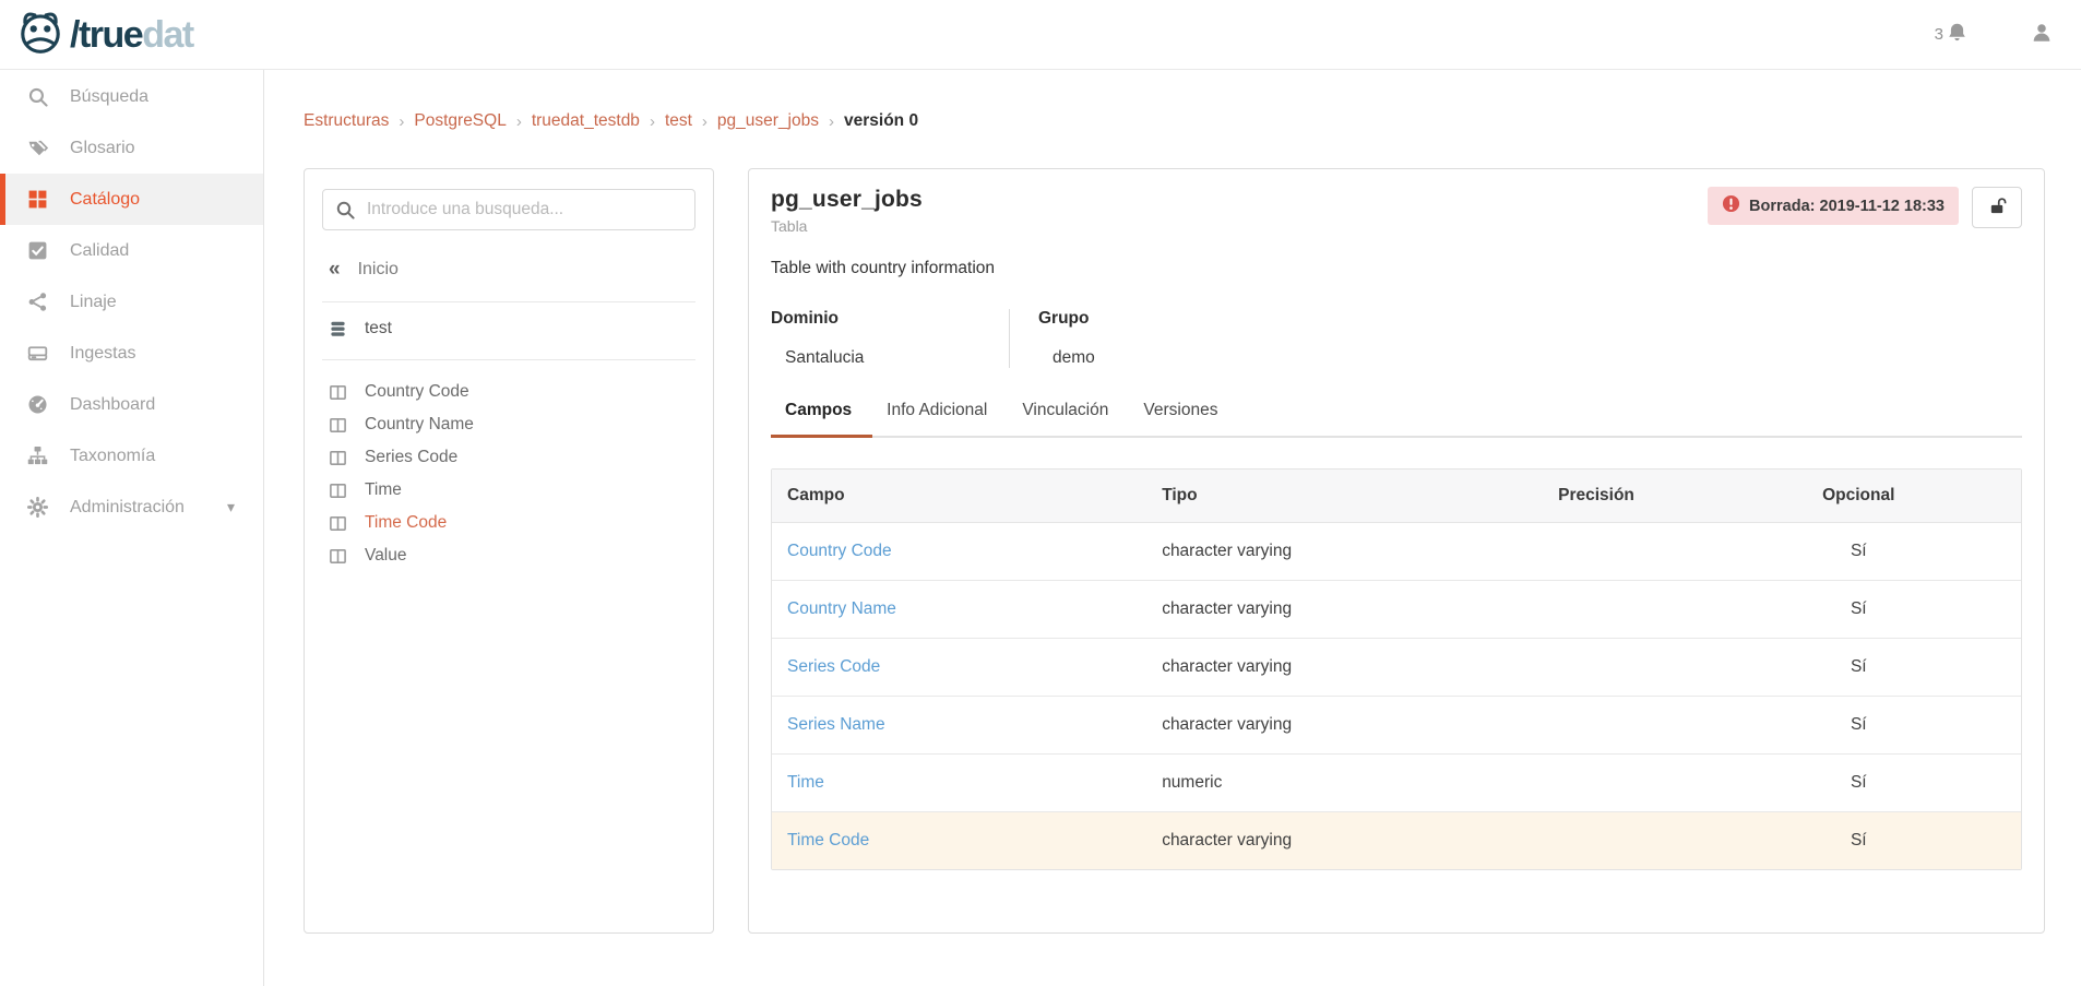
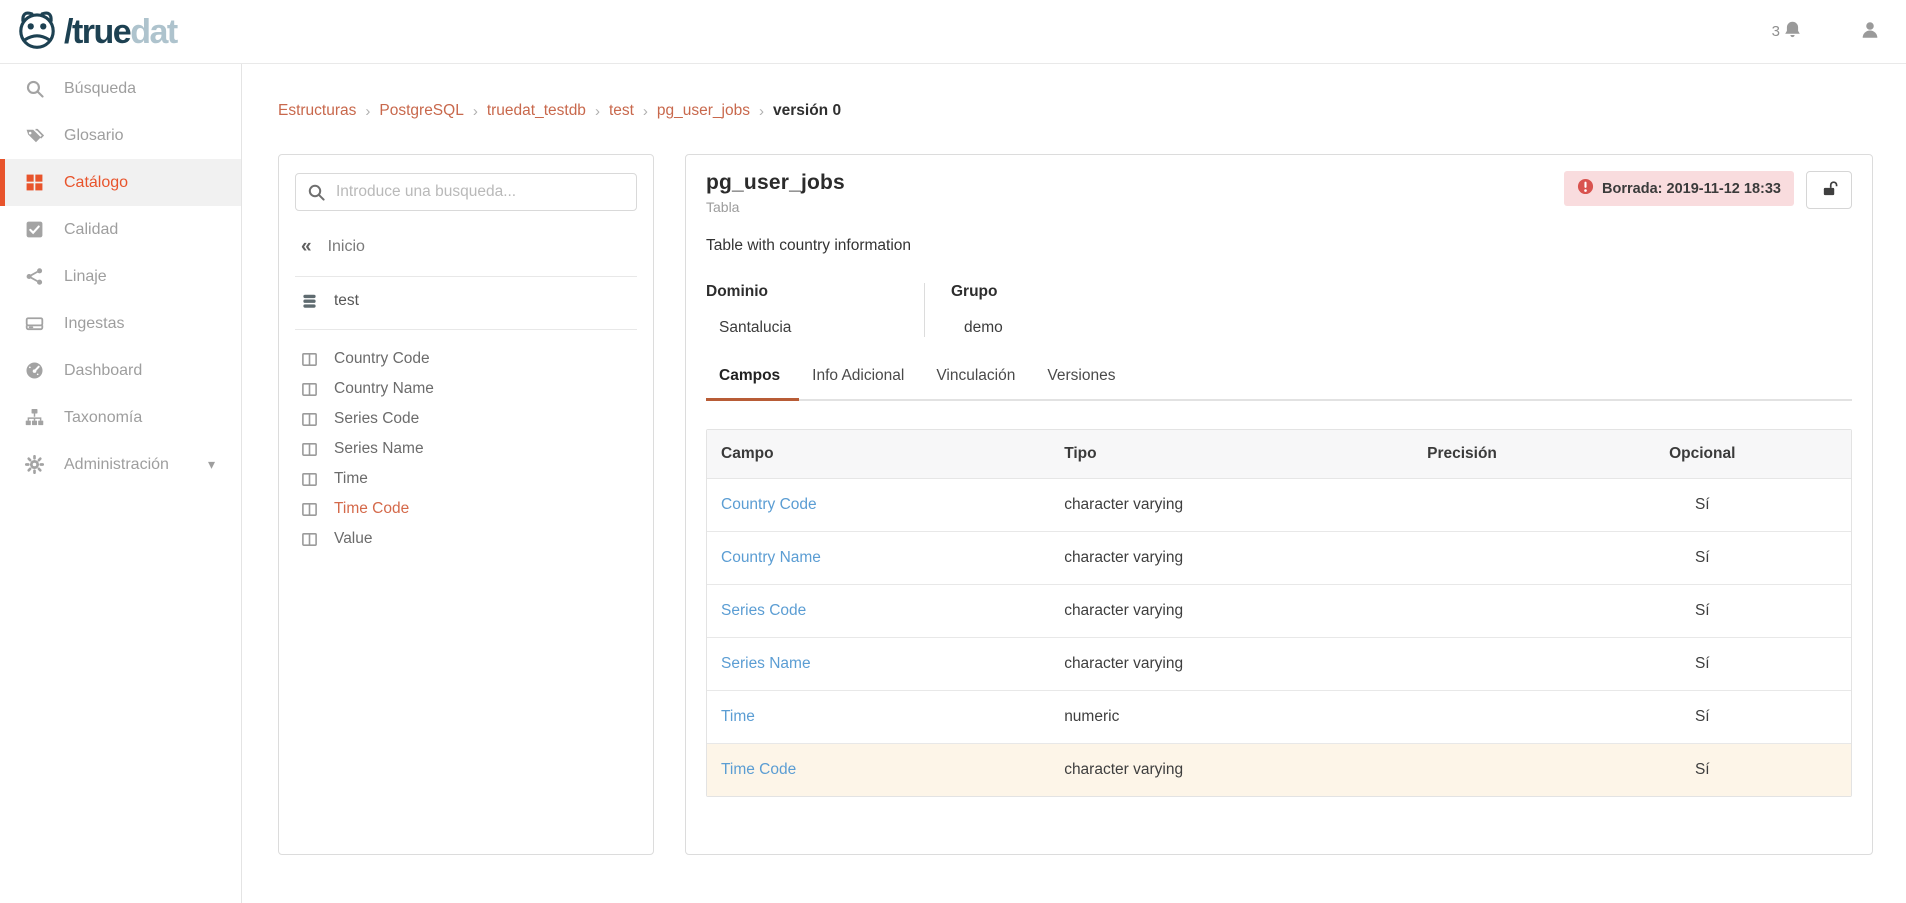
  /truedat
  3
  Búsqueda
  Glosario
  Catálogo
  Calidad
  Linaje
  Ingestas
  Dashboard
  Taxonomía
  Administración
  ▾
  Estructuras
  ›
  PostgreSQL
  ›
  truedat_testdb
  ›
  test
  ›
  pg_user_jobs
  ›
  versión 0
  Introduce una busqueda...
  «
  Inicio
  test
  Country Code
  Country Name
  Series Code
+ Series Name
  Time
  Time Code
  Value
  pg_user_jobs
  Tabla
  Borrada: 2019-11-12 18:33
  Table with country information
  Dominio
  Santalucia
  Grupo
  demo
  Campos
  Info Adicional
  Vinculación
  Versiones
  Campo	Tipo	Precisión	Opcional
  Country Code	character varying		Sí
  Country Name	character varying		Sí
  Series Code	character varying		Sí
  Series Name	character varying		Sí
  Time	numeric		Sí
  Time Code	character varying		Sí
